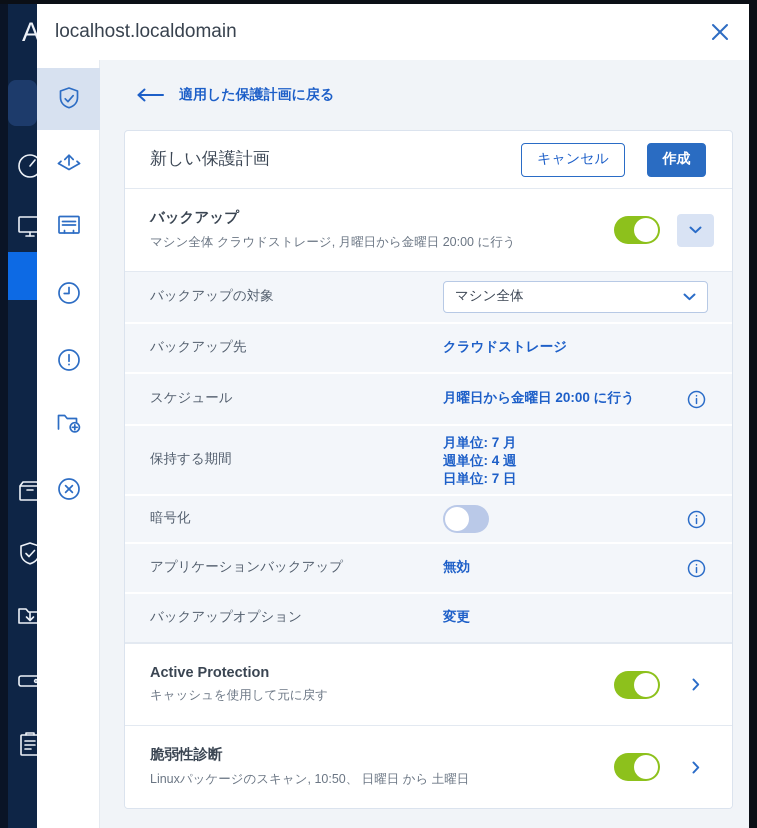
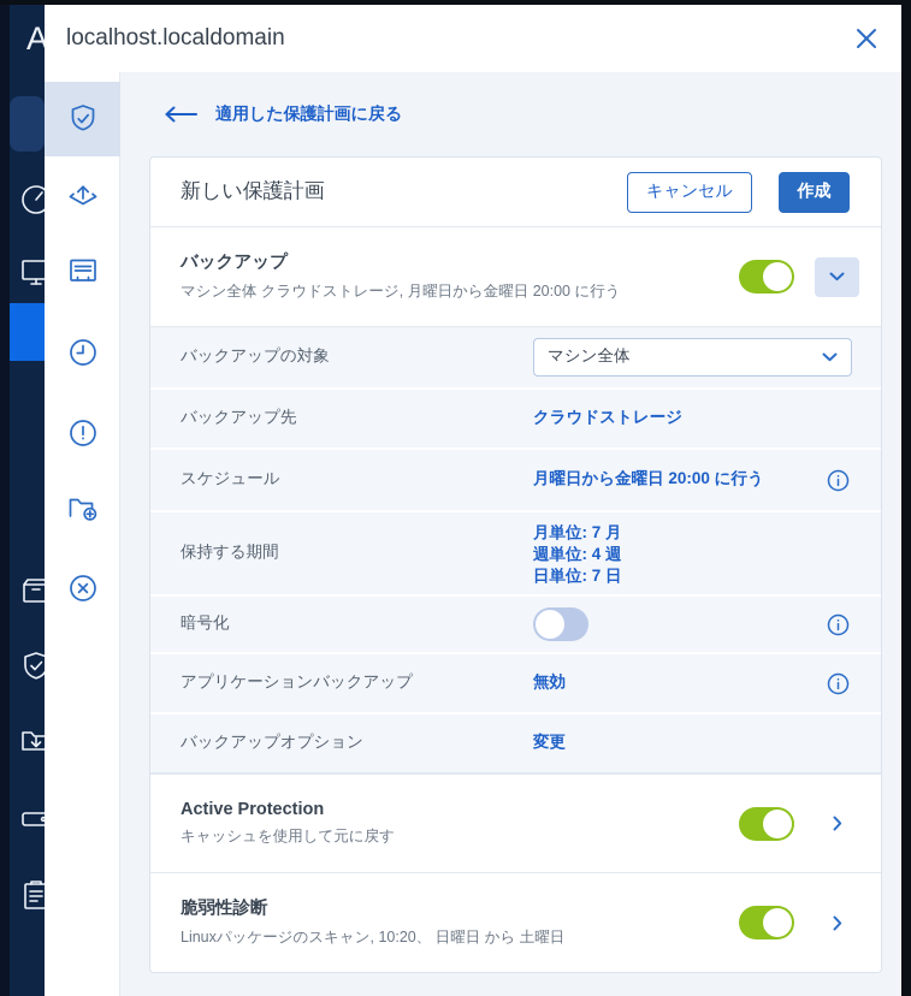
  A
  localhost.localdomain
  適用した保護計画に戻る
  新しい保護計画
  キャンセル
  作成
  バックアップ
  マシン全体 クラウドストレージ, 月曜日から金曜日 20:00 に行う
  バックアップの対象
  マシン全体
  バックアップ先
  クラウドストレージ
  スケジュール
  月曜日から金曜日 20:00 に行う
  保持する期間
  月単位: 7 月
  週単位: 4 週
  日単位: 7 日
  暗号化
  アプリケーションバックアップ
  無効
  バックアップオプション
  変更
  Active Protection
  キャッシュを使用して元に戻す
  脆弱性診断
- Linuxパッケージのスキャン, 10:50、 日曜日 から 土曜日
+ Linuxパッケージのスキャン, 10:20、 日曜日 から 土曜日
